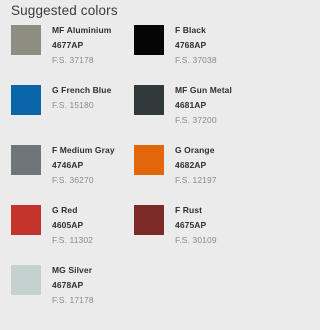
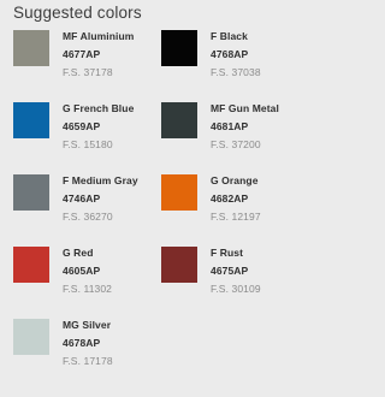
  Suggested colors
  MF Aluminium
  4677AP
  F.S. 37178
  F Black
  4768AP
  F.S. 37038
  G French Blue
+ 4659AP
  F.S. 15180
  MF Gun Metal
  4681AP
  F.S. 37200
  F Medium Gray
  4746AP
  F.S. 36270
  G Orange
  4682AP
  F.S. 12197
  G Red
  4605AP
  F.S. 11302
  F Rust
  4675AP
  F.S. 30109
  MG Silver
  4678AP
  F.S. 17178
